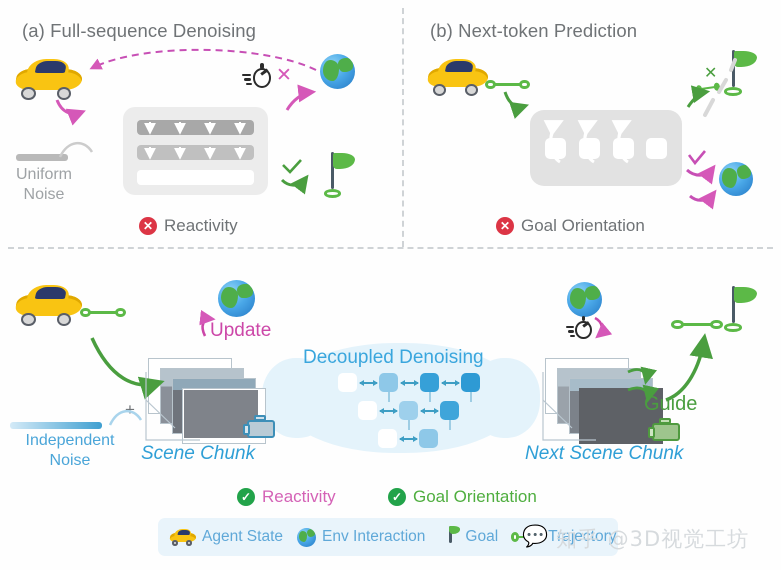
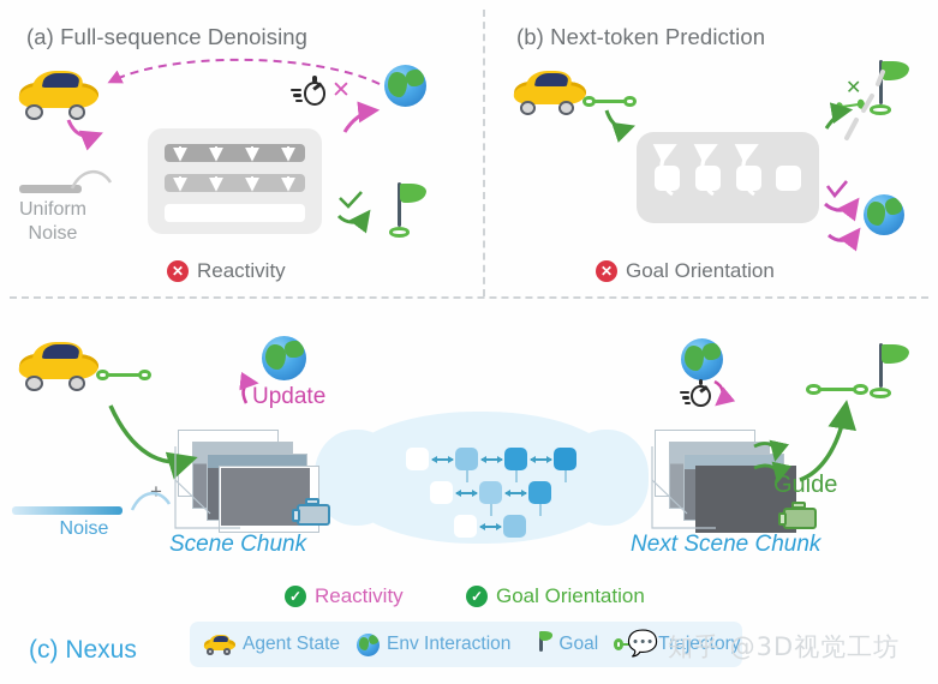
  (a) Full-sequence Denoising
  ✕
  Uniform
  Noise
  ✕
  Reactivity
  (b) Next-token Prediction
  ✕
  ✕
  Goal Orientation
- Decoupled Denoising
  Update
- Independent
  Noise
  +
  Scene Chunk
  Next Scene Chunk
  Guide
  ✓
  Reactivity
  ✓
  Goal Orientation
+ (c) Nexus
  Agent State
  Env Interaction
  Goal
  Trajectory
  💬
  知乎 @3D视觉工坊
